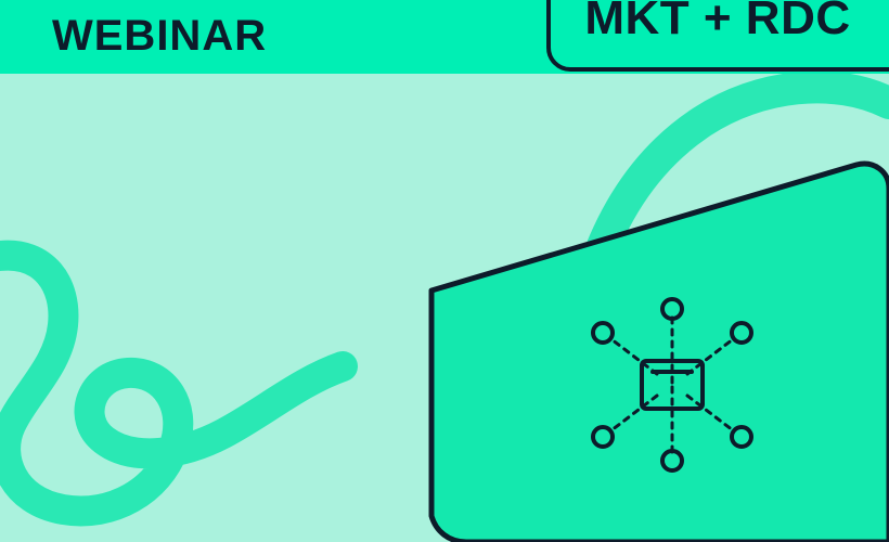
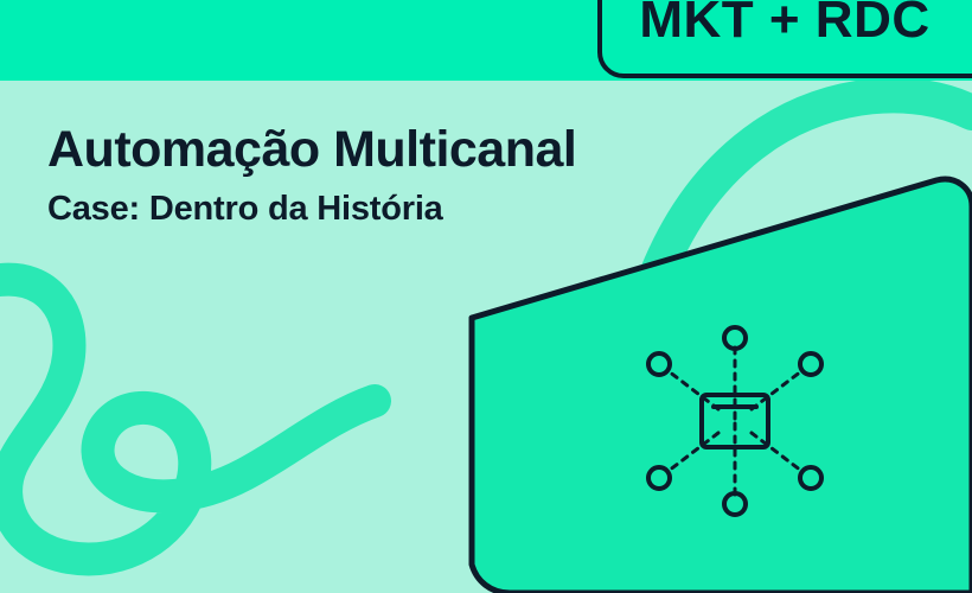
- WEBINAR
  MKT + RDC
+ Automação Multicanal
+ Case: Dentro da História
